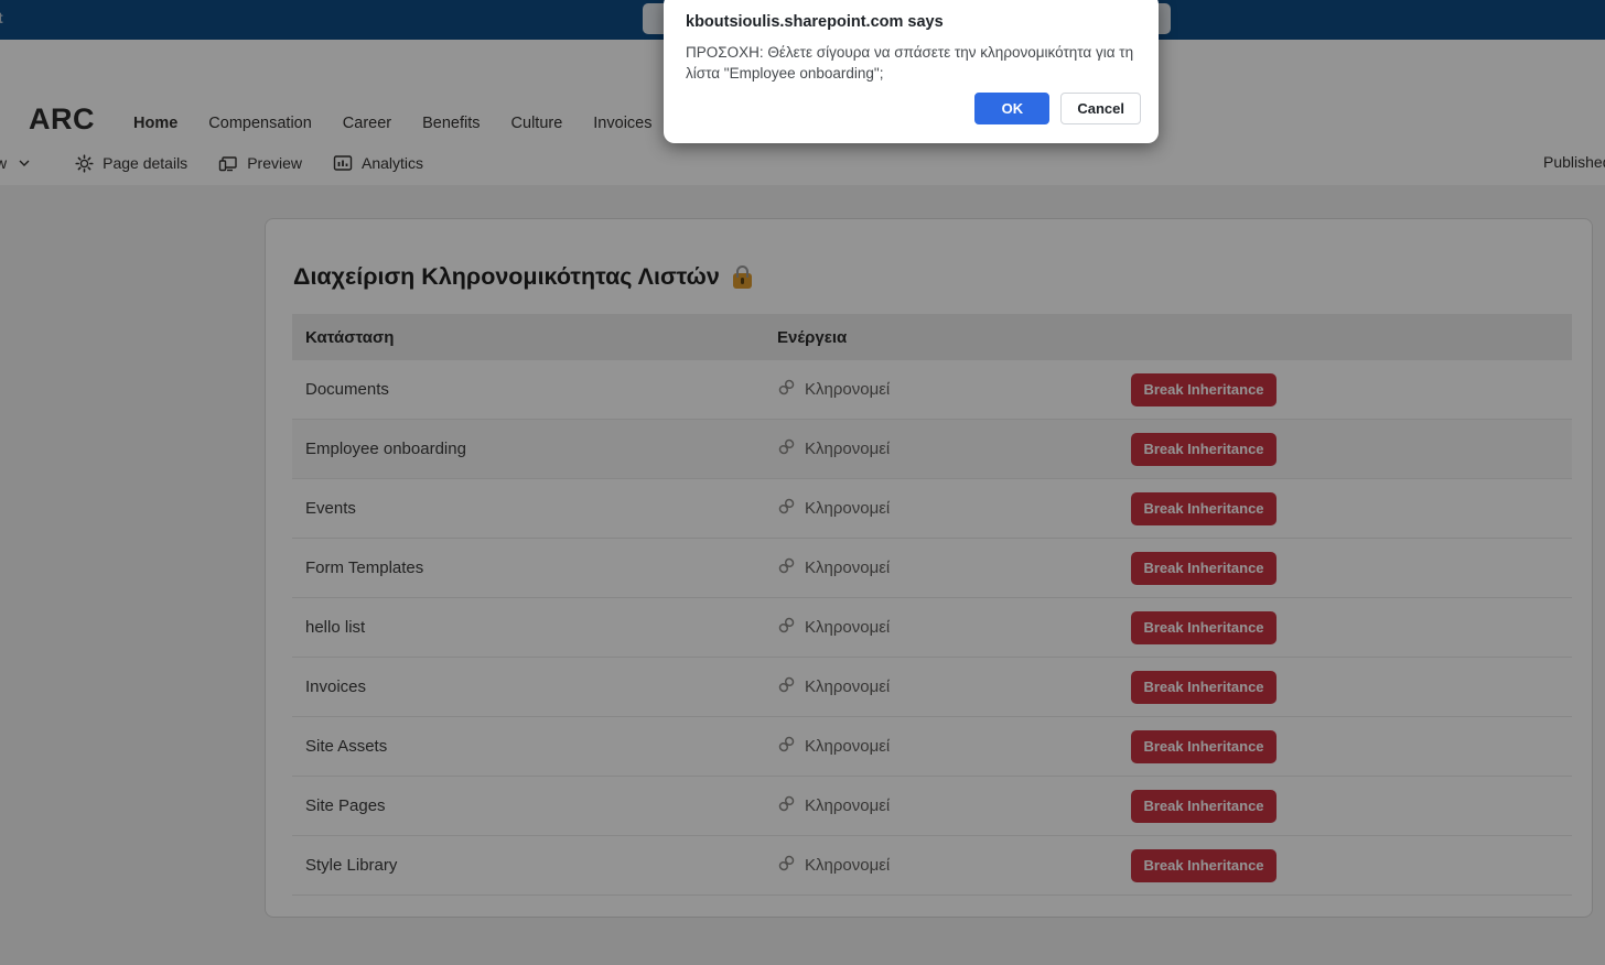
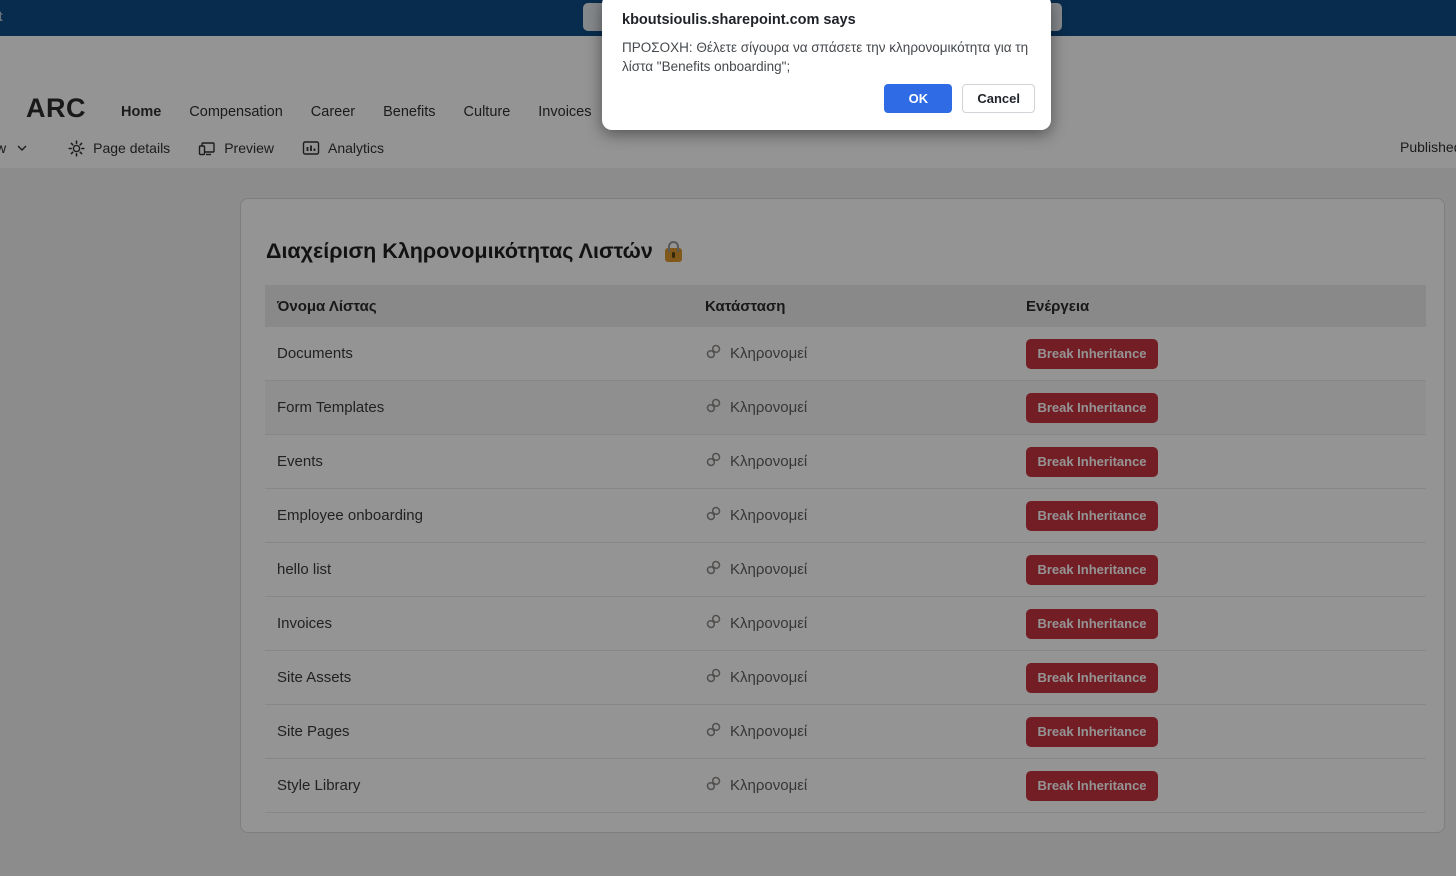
  t
  ARC
  Home
  Compensation
  Career
  Benefits
  Culture
  Invoices
  w
  Page details
  Preview
  Analytics
  Publishe
  Διαχείριση Κληρονομικότητας Λιστών
+ Όνομα Λίστας
  Κατάσταση
  Ενέργεια
  Documents
  Κληρονομεί
  Break Inheritance
- Employee onboarding
+ Form Templates
  Κληρονομεί
  Break Inheritance
  Events
  Κληρονομεί
  Break Inheritance
- Form Templates
+ Employee onboarding
  Κληρονομεί
  Break Inheritance
  hello list
  Κληρονομεί
  Break Inheritance
  Invoices
  Κληρονομεί
  Break Inheritance
  Site Assets
  Κληρονομεί
  Break Inheritance
  Site Pages
  Κληρονομεί
  Break Inheritance
  Style Library
  Κληρονομεί
  Break Inheritance
  kboutsioulis.sharepoint.com says
- ΠΡΟΣΟΧΗ: Θέλετε σίγουρα να σπάσετε την κληρονομικότητα για τη λίστα "Employee onboarding";
+ ΠΡΟΣΟΧΗ: Θέλετε σίγουρα να σπάσετε την κληρονομικότητα για τη λίστα "Benefits onboarding";
  OK
  Cancel
